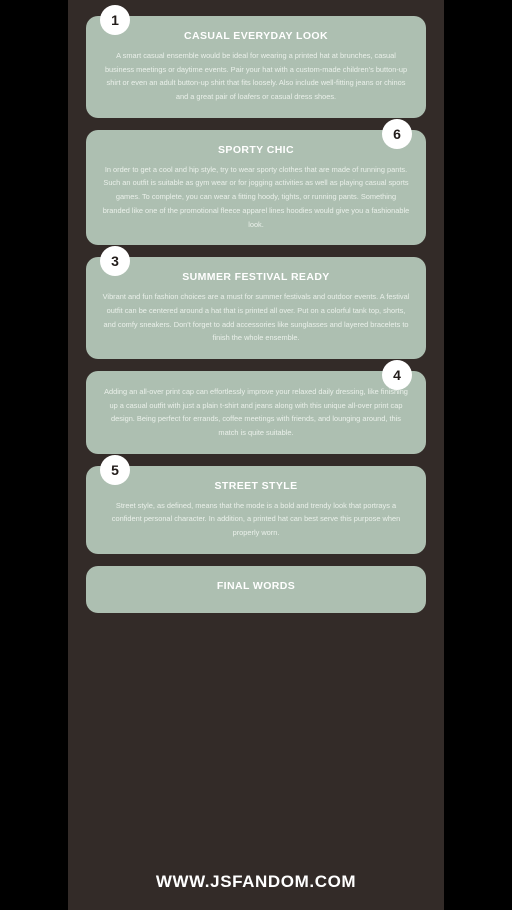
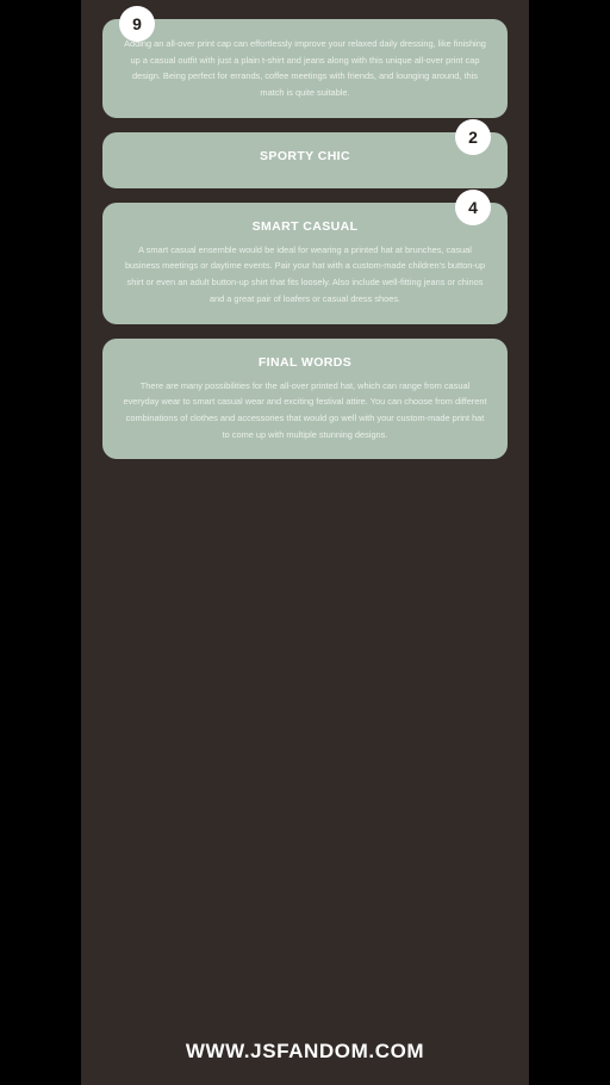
- 1
+ 9
- CASUAL EVERYDAY LOOK
- A smart casual ensemble would be ideal for wearing a printed hat at brunches, casual business meetings or daytime events. Pair your hat with a custom-made children's button-up shirt or even an adult button-up shirt that fits loosely. Also include well-fitting jeans or chinos and a great pair of loafers or casual dress shoes.
+ Adding an all-over print cap can effortlessly improve your relaxed daily dressing, like finishing up a casual outfit with just a plain t-shirt and jeans along with this unique all-over print cap design. Being perfect for errands, coffee meetings with friends, and lounging around, this match is quite suitable.
- 6
+ 2
  SPORTY CHIC
- In order to get a cool and hip style, try to wear sporty clothes that are made of running pants. Such an outfit is suitable as gym wear or for jogging activities as well as playing casual sports games. To complete, you can wear a fitting hoody, tights, or running pants. Something branded like one of the promotional fleece apparel lines hoodies would give you a fashionable look.
- 3
- SUMMER FESTIVAL READY
- Vibrant and fun fashion choices are a must for summer festivals and outdoor events. A festival outfit can be centered around a hat that is printed all over. Put on a colorful tank top, shorts, and comfy sneakers. Don't forget to add accessories like sunglasses and layered bracelets to finish the whole ensemble.
  4
+ SMART CASUAL
- Adding an all-over print cap can effortlessly improve your relaxed daily dressing, like finishing up a casual outfit with just a plain t-shirt and jeans along with this unique all-over print cap design. Being perfect for errands, coffee meetings with friends, and lounging around, this match is quite suitable.
+ A smart casual ensemble would be ideal for wearing a printed hat at brunches, casual business meetings or daytime events. Pair your hat with a custom-made children's button-up shirt or even an adult button-up shirt that fits loosely. Also include well-fitting jeans or chinos and a great pair of loafers or casual dress shoes.
- 5
- STREET STYLE
- Street style, as defined, means that the mode is a bold and trendy look that portrays a confident personal character. In addition, a printed hat can best serve this purpose when properly worn.
  FINAL WORDS
+ There are many possibilities for the all-over printed hat, which can range from casual everyday wear to smart casual wear and exciting festival attire. You can choose from different combinations of clothes and accessories that would go well with your custom-made print hat to come up with multiple stunning designs.
  WWW.JSFANDOM.COM
